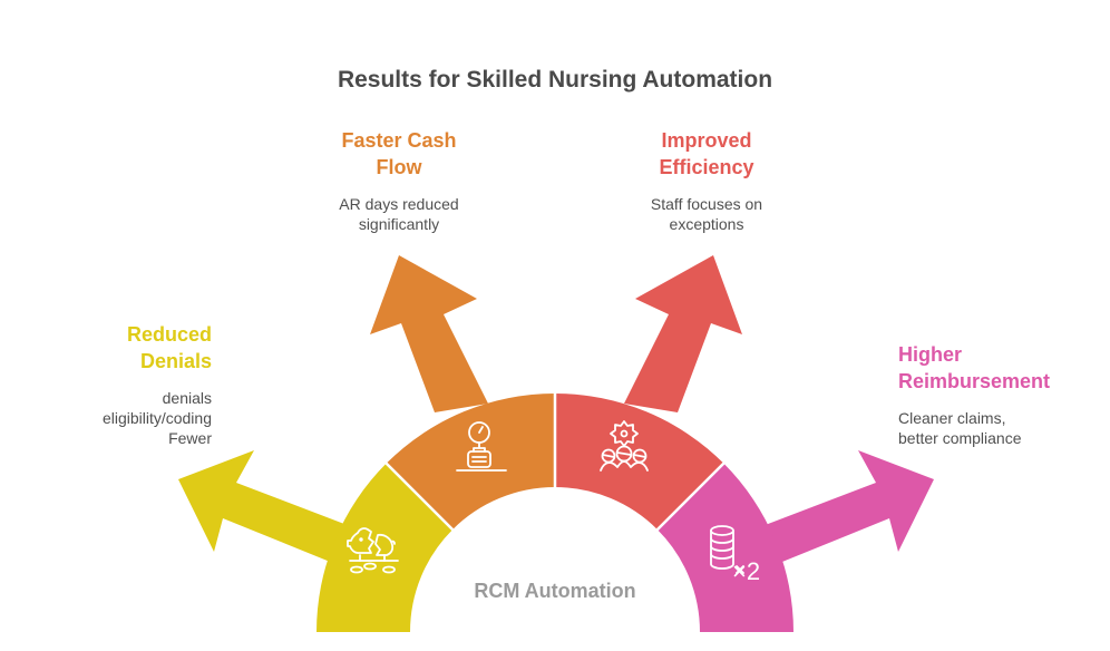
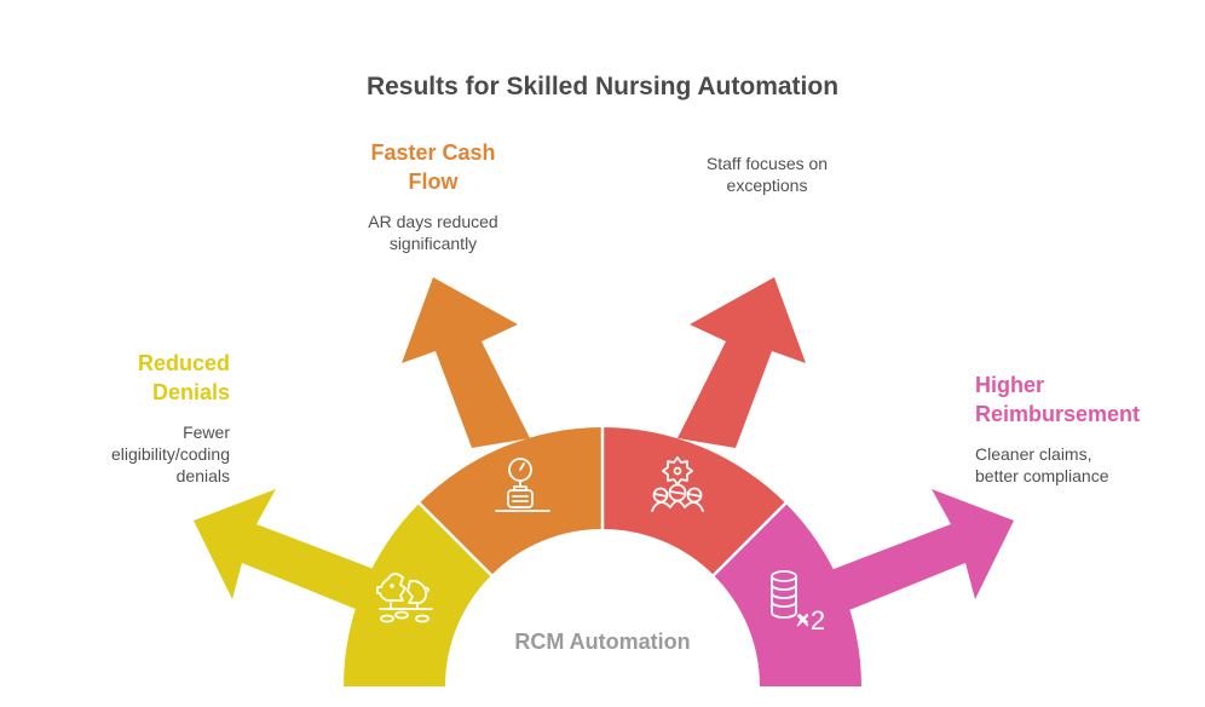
  ×2
  Results for Skilled Nursing Automation
  Reduced
  Denials
- denials
+ Fewer
  eligibility/coding
- Fewer
+ denials
  Faster Cash
  Flow
  AR days reduced
  significantly
- Improved
- Efficiency
  Staff focuses on
  exceptions
  Higher
  Reimbursement
  Cleaner claims,
  better compliance
  RCM Automation
